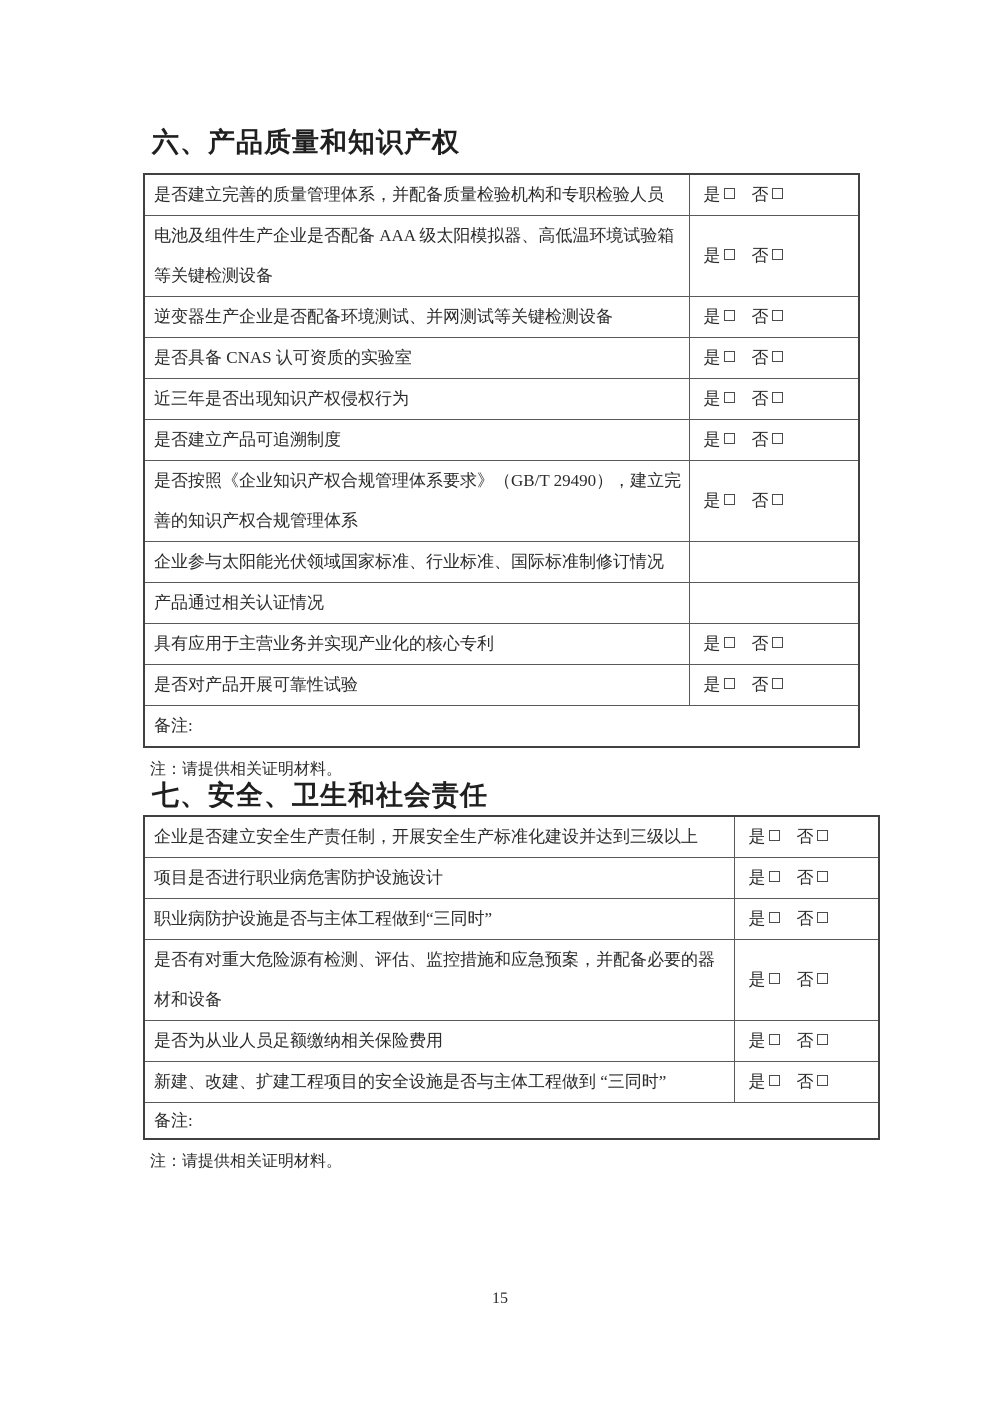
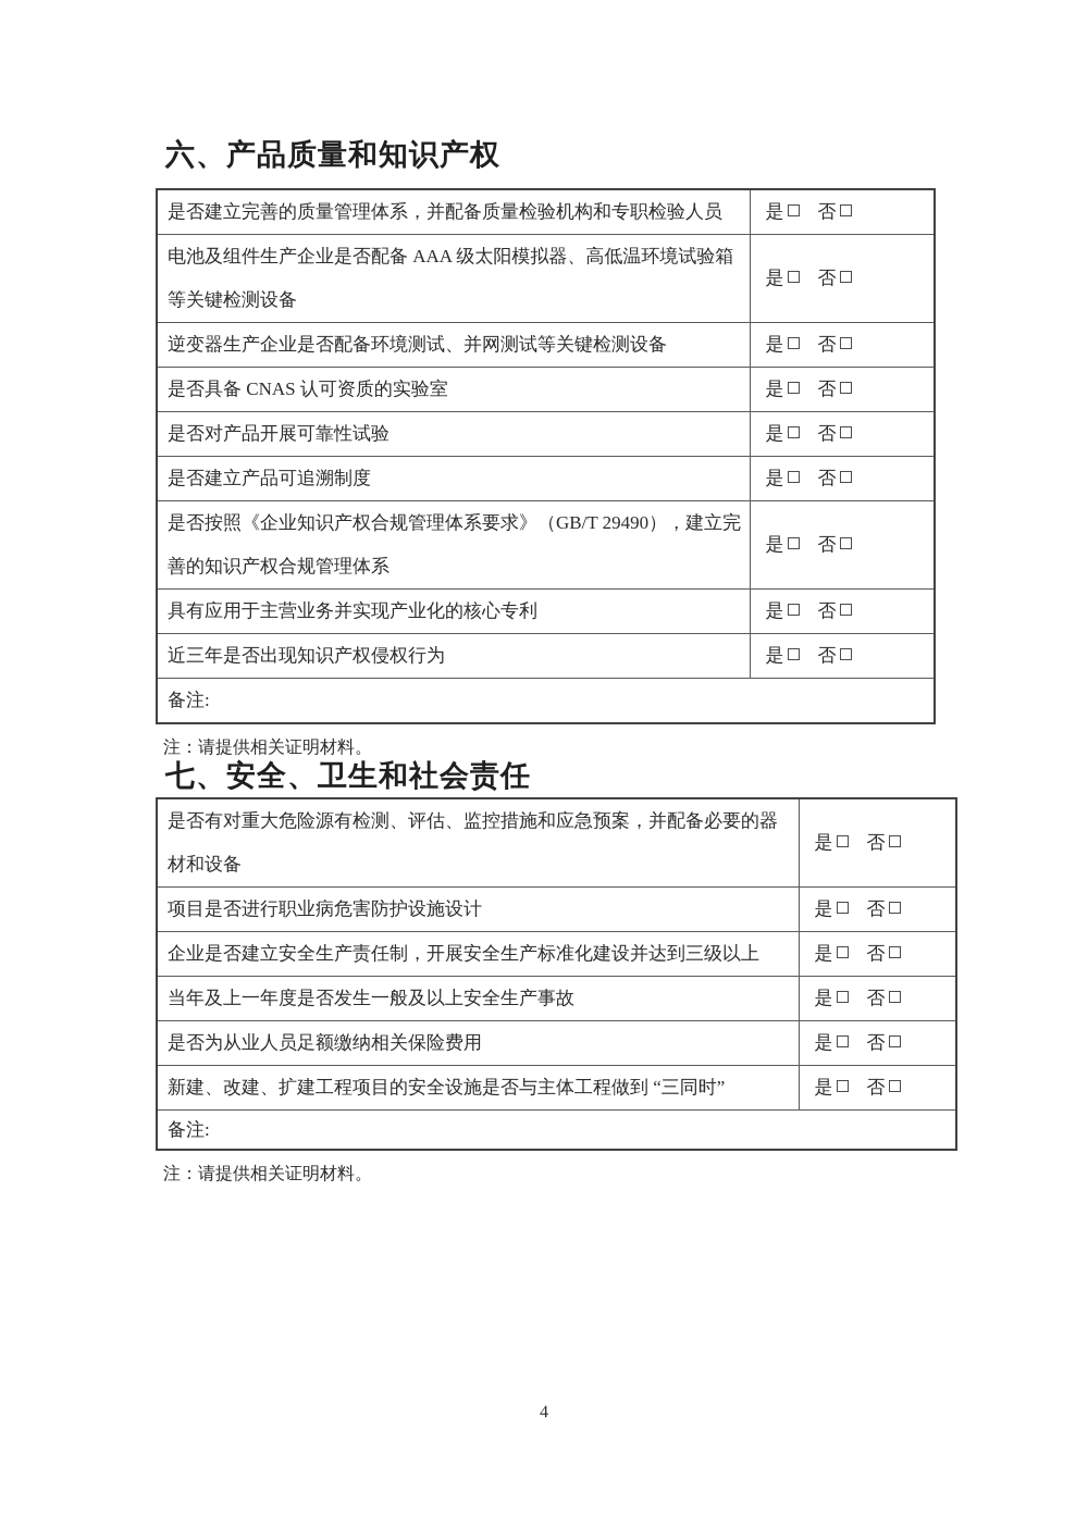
  六、产品质量和知识产权
  是否建立完善的质量管理体系，并配备质量检验机构和专职检验人员	是 否
  电池及组件生产企业是否配备 AAA 级太阳模拟器、高低温环境试验箱等关键检测设备	是 否
  逆变器生产企业是否配备环境测试、并网测试等关键检测设备	是 否
  是否具备 CNAS 认可资质的实验室	是 否
- 近三年是否出现知识产权侵权行为	是 否
+ 是否对产品开展可靠性试验	是 否
  是否建立产品可追溯制度	是 否
  是否按照《企业知识产权合规管理体系要求》（GB/T 29490），建立完善的知识产权合规管理体系	是 否
- 企业参与太阳能光伏领域国家标准、行业标准、国际标准制修订情况
- 产品通过相关认证情况
  具有应用于主营业务并实现产业化的核心专利	是 否
- 是否对产品开展可靠性试验	是 否
+ 近三年是否出现知识产权侵权行为	是 否
  备注:
  注：请提供相关证明材料。
  七、安全、卫生和社会责任
- 企业是否建立安全生产责任制，开展安全生产标准化建设并达到三级以上	是 否
+ 是否有对重大危险源有检测、评估、监控措施和应急预案，并配备必要的器材和设备	是 否
  项目是否进行职业病危害防护设施设计	是 否
- 职业病防护设施是否与主体工程做到“三同时”	是 否
- 是否有对重大危险源有检测、评估、监控措施和应急预案，并配备必要的器材和设备	是 否
+ 企业是否建立安全生产责任制，开展安全生产标准化建设并达到三级以上	是 否
+ 当年及上一年度是否发生一般及以上安全生产事故	是 否
  是否为从业人员足额缴纳相关保险费用	是 否
  新建、改建、扩建工程项目的安全设施是否与主体工程做到 “三同时”	是 否
  备注:
  注：请提供相关证明材料。
- 15
+ 4
